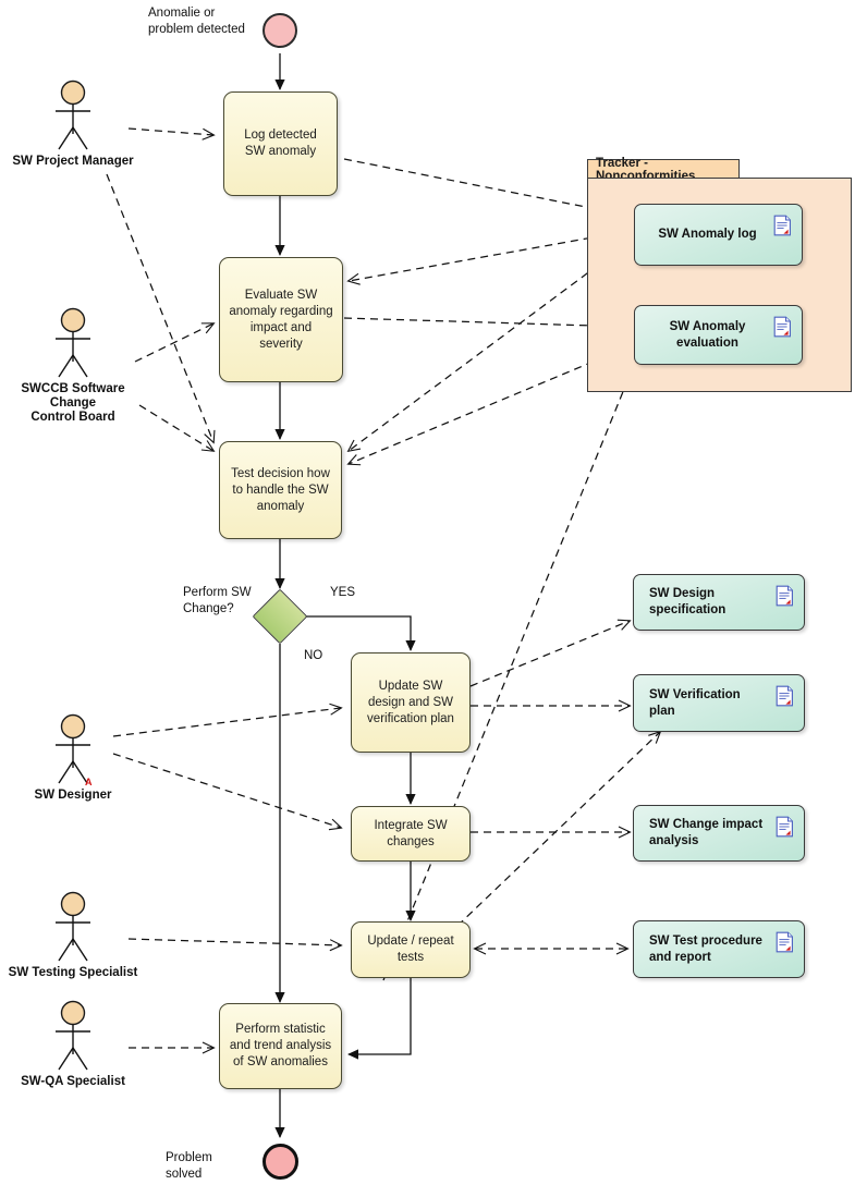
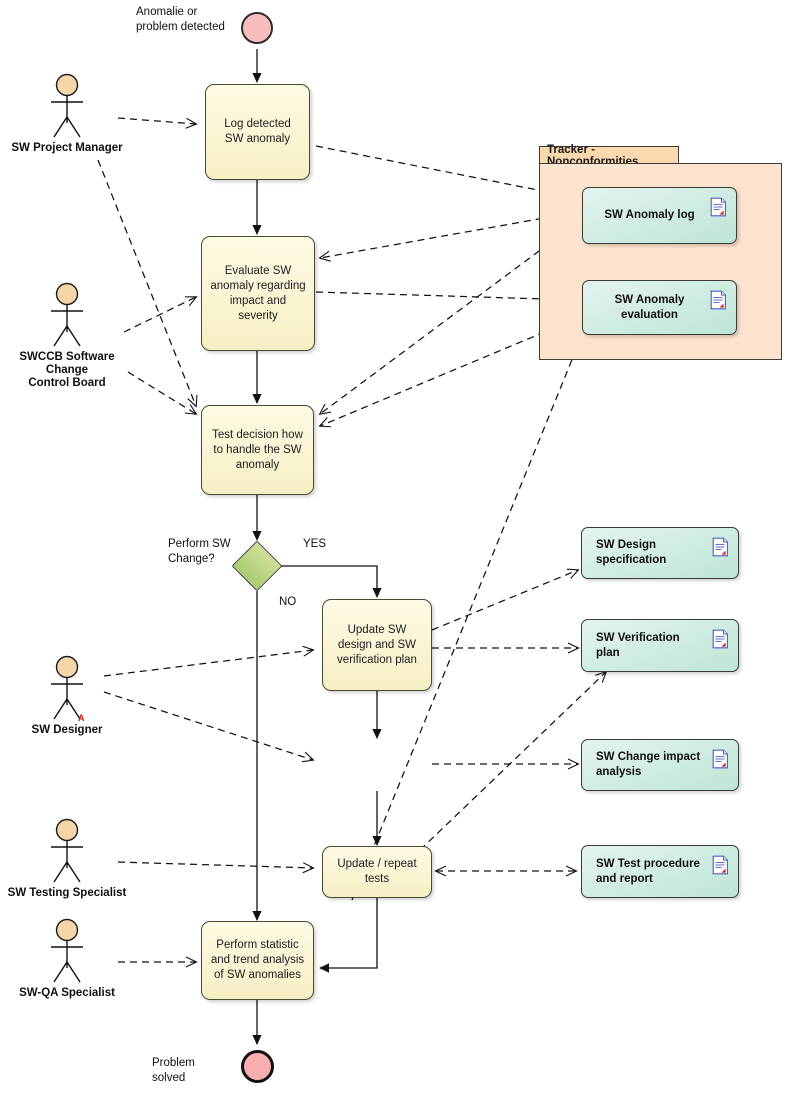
  Anomalie or
  problem detected
  Problem
  solved
  Log detected SW anomaly
  Evaluate SW anomaly regarding impact and severity
  Test decision how to handle the SW anomaly
  Update SW design and SW verification plan
- Integrate SW changes
  Update / repeat tests
  Perform statistic and trend analysis of SW anomalies
  Perform SW
  Change?
  YES
  NO
  Tracker - Nonconformities
  SW Anomaly log
  SW Anomaly evaluation
  SW Design specification
  SW Verification plan
  SW Change impact analysis
  SW Test procedure and report
  SW Project Manager
  SWCCB Software Change
  Control Board
  SW Designer
  A
  SW Testing Specialist
  SW-QA Specialist
